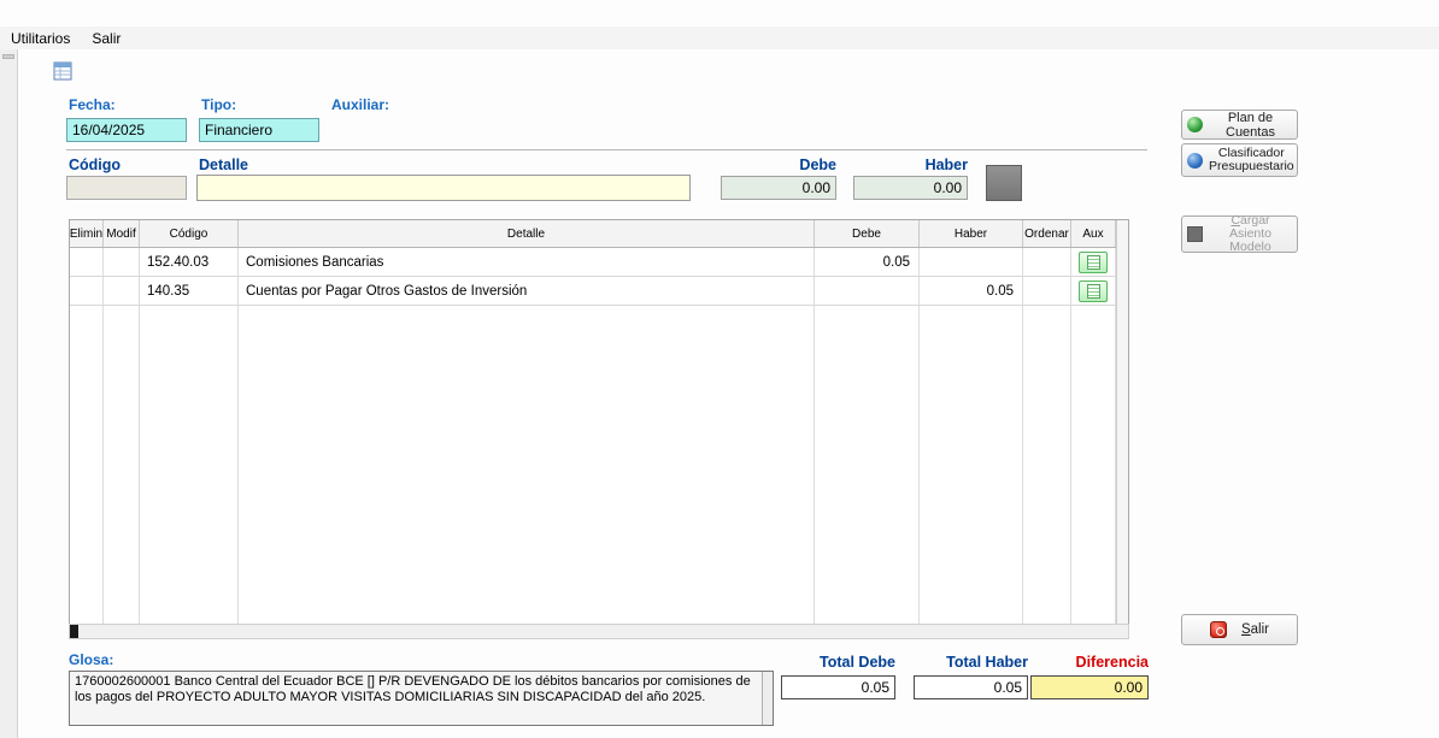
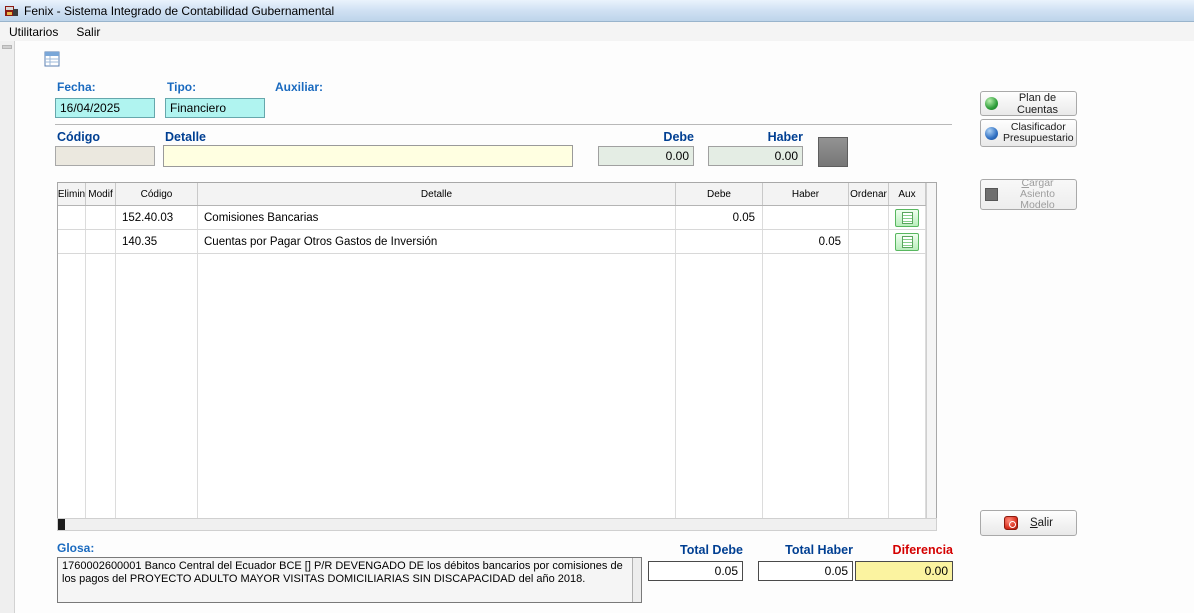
+ Fenix - Sistema Integrado de Contabilidad Gubernamental
  Utilitarios
  Salir
  Fecha:
  16/04/2025
  Tipo:
  Financiero
  Auxiliar:
  Código
  Detalle
  Debe
  Haber
  0.00
  0.00
  Elimin
  Modif
  Código
  Detalle
  Debe
  Haber
  Ordenar
  Aux
  152.40.03
  Comisiones Bancarias
  0.05
  140.35
  Cuentas por Pagar Otros Gastos de Inversión
  0.05
  Glosa:
- 1760002600001 Banco Central del Ecuador BCE [] P/R DEVENGADO DE los débitos bancarios por comisiones de los pagos del PROYECTO ADULTO MAYOR VISITAS DOMICILIARIAS SIN DISCAPACIDAD del año 2025.
+ 1760002600001 Banco Central del Ecuador BCE [] P/R DEVENGADO DE los débitos bancarios por comisiones de los pagos del PROYECTO ADULTO MAYOR VISITAS DOMICILIARIAS SIN DISCAPACIDAD del año 2018.
  Total Debe
  Total Haber
  Diferencia
  0.05
  0.05
  0.00
  Plan de Cuentas
  Clasificador
  Presupuestario
  Cargar Asiento
  Modelo
  Salir
